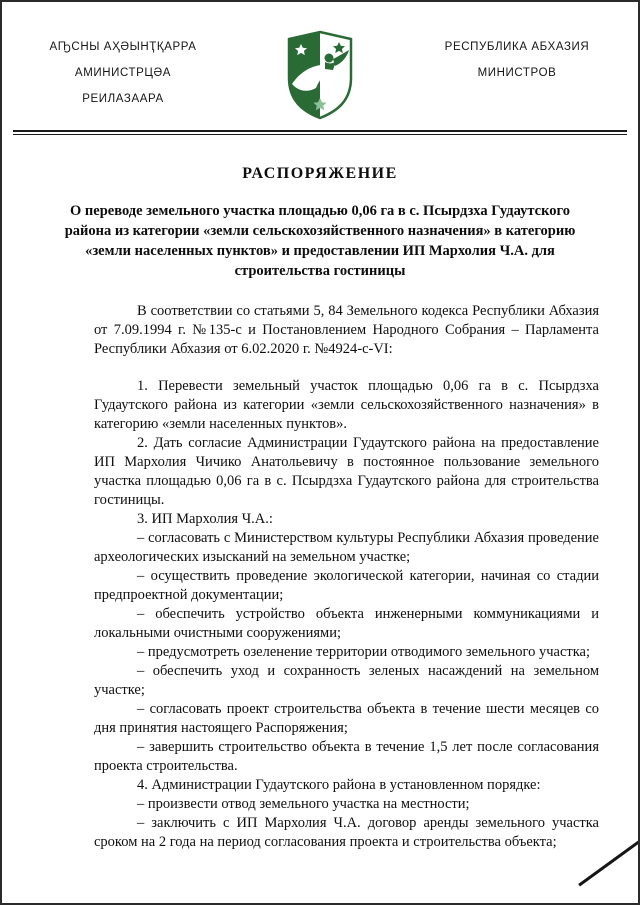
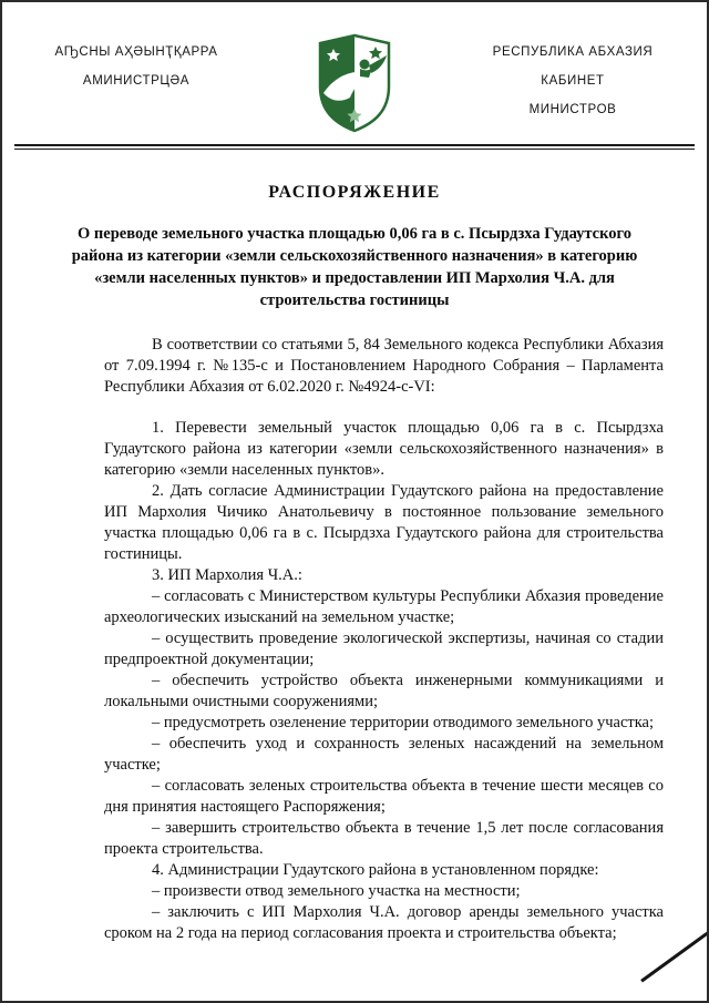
  АҦСНЫ АҲӘЫНҬҚАРРА
  АМИНИСТРЦӘА
- РЕИЛАЗААРА
  РЕСПУБЛИКА АБХАЗИЯ
+ КАБИНЕТ
  МИНИСТРОВ
  РАСПОРЯЖЕНИЕ
  О переводе земельного участка площадью 0,06 га в с. Псырдзха Гудаутского района из категории «земли сельскохозяйственного назначения» в категорию «земли населенных пунктов» и предоставлении ИП Мархолия Ч.А. для строительства гостиницы
  В соответствии со статьями 5, 84 Земельного кодекса Республики Абхазия от 7.09.1994 г. №135-с и Постановлением Народного Собрания – Парламента Республики Абхазия от 6.02.2020 г. №4924-с-VI:
  1. Перевести земельный участок площадью 0,06 га в с. Псырдзха Гудаутского района из категории «земли сельскохозяйственного назначения» в категорию «земли населенных пунктов».
  2. Дать согласие Администрации Гудаутского района на предоставление ИП Мархолия Чичико Анатольевичу в постоянное пользование земельного участка площадью 0,06 га в с. Псырдзха Гудаутского района для строительства гостиницы.
  3. ИП Мархолия Ч.А.:
  – согласовать с Министерством культуры Республики Абхазия проведение археологических изысканий на земельном участке;
- – осуществить проведение экологической категории, начиная со стадии предпроектной документации;
+ – осуществить проведение экологической экспертизы, начиная со стадии предпроектной документации;
  – обеспечить устройство объекта инженерными коммуникациями и локальными очистными сооружениями;
  – предусмотреть озеленение территории отводимого земельного участка;
  – обеспечить уход и сохранность зеленых насаждений на земельном участке;
- – согласовать проект строительства объекта в течение шести месяцев со дня принятия настоящего Распоряжения;
+ – согласовать зеленых строительства объекта в течение шести месяцев со дня принятия настоящего Распоряжения;
  – завершить строительство объекта в течение 1,5 лет после согласования проекта строительства.
  4. Администрации Гудаутского района в установленном порядке:
  – произвести отвод земельного участка на местности;
  – заключить с ИП Мархолия Ч.А. договор аренды земельного участка сроком на 2 года на период согласования проекта и строительства объекта;
